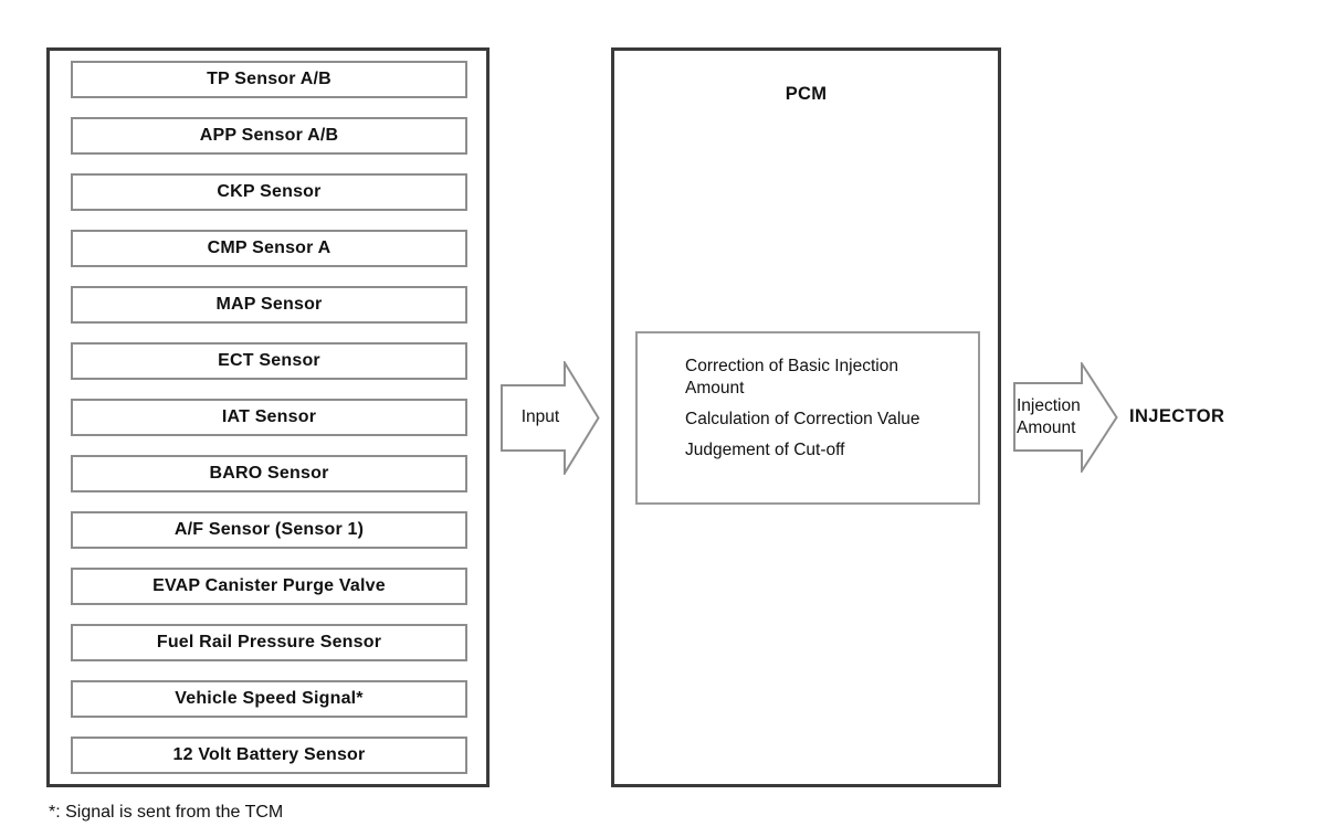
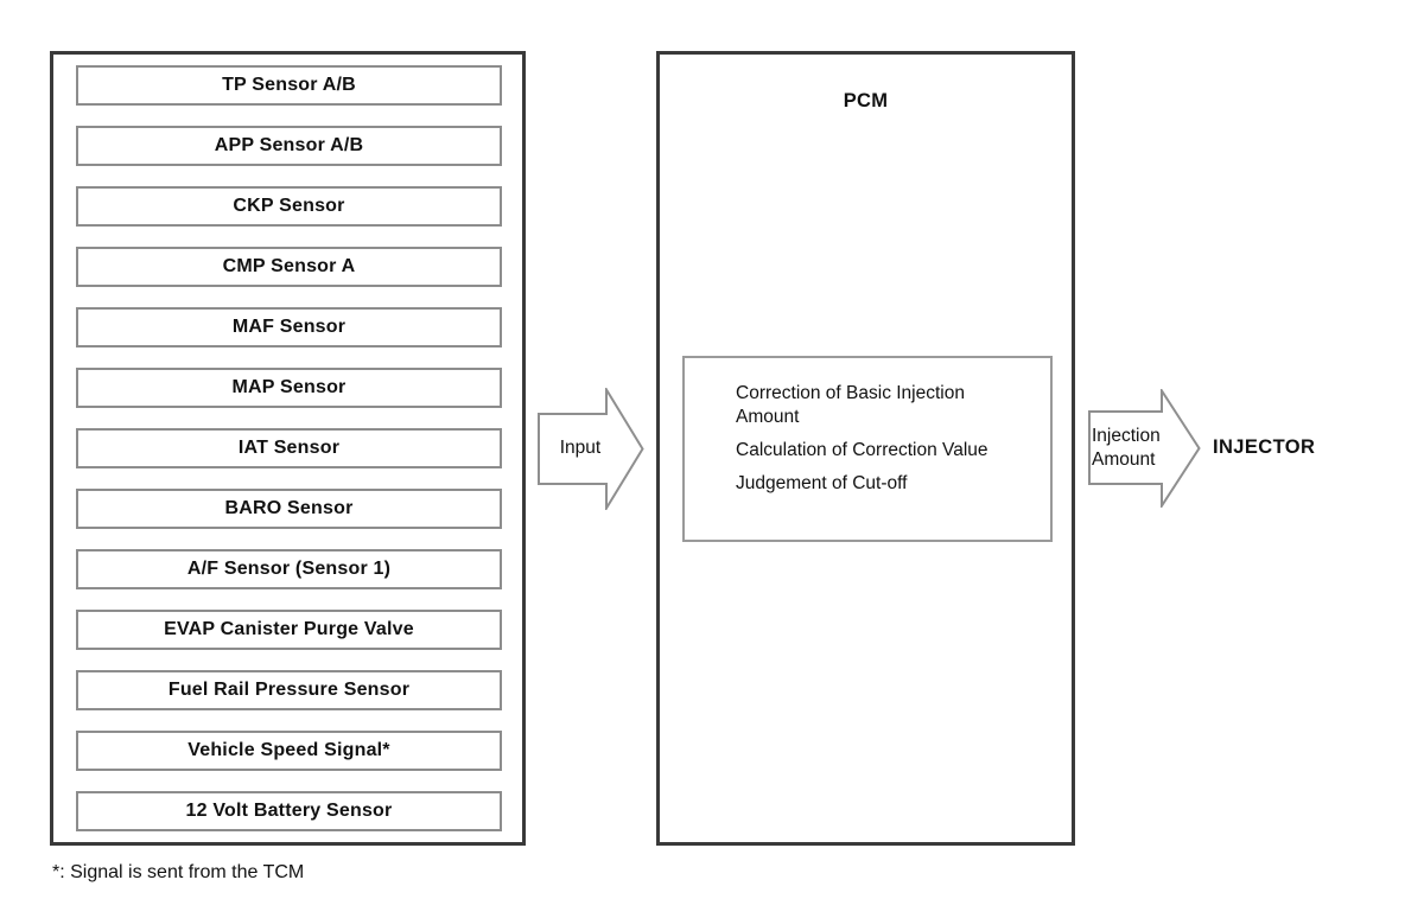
  TP Sensor A/B
  APP Sensor A/B
  CKP Sensor
  CMP Sensor A
+ MAF Sensor
  MAP Sensor
- ECT Sensor
  IAT Sensor
  BARO Sensor
  A/F Sensor (Sensor 1)
  EVAP Canister Purge Valve
  Fuel Rail Pressure Sensor
  Vehicle Speed Signal*
  12 Volt Battery Sensor
  Input
  PCM
  Correction of Basic Injection Amount
  Calculation of Correction Value
  Judgement of Cut-off
  Injection Amount
  INJECTOR
  *: Signal is sent from the TCM
